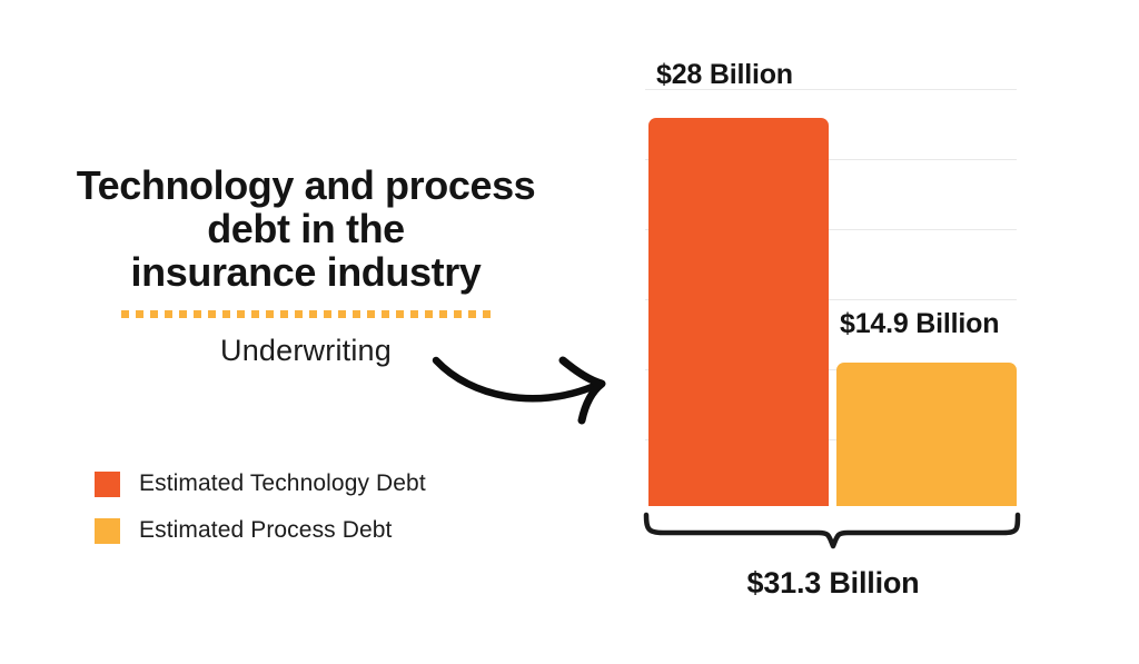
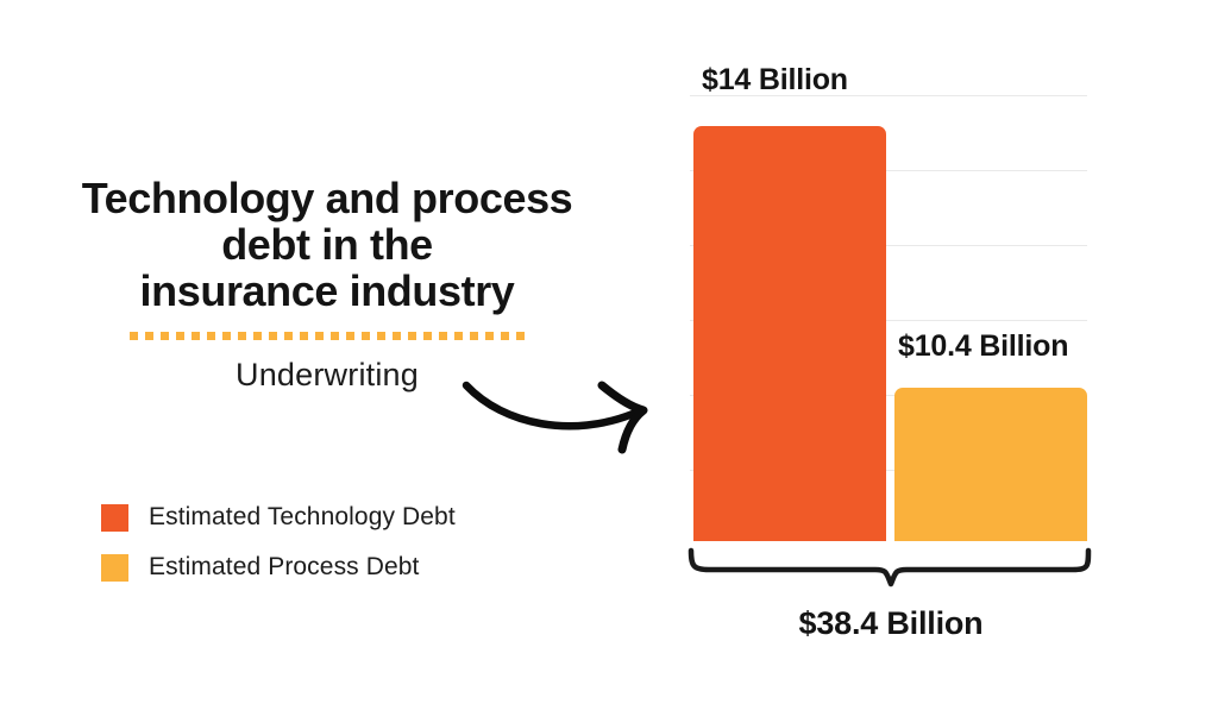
  Technology and process
  debt in the
  insurance industry
  Underwriting
  Estimated Technology Debt
  Estimated Process Debt
- $28 Billion
+ $14 Billion
- $14.9 Billion
+ $10.4 Billion
- $31.3 Billion
+ $38.4 Billion
